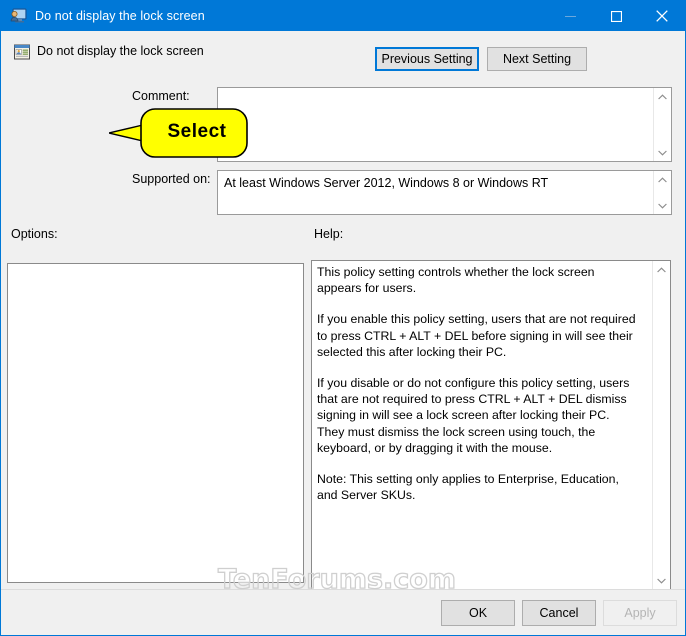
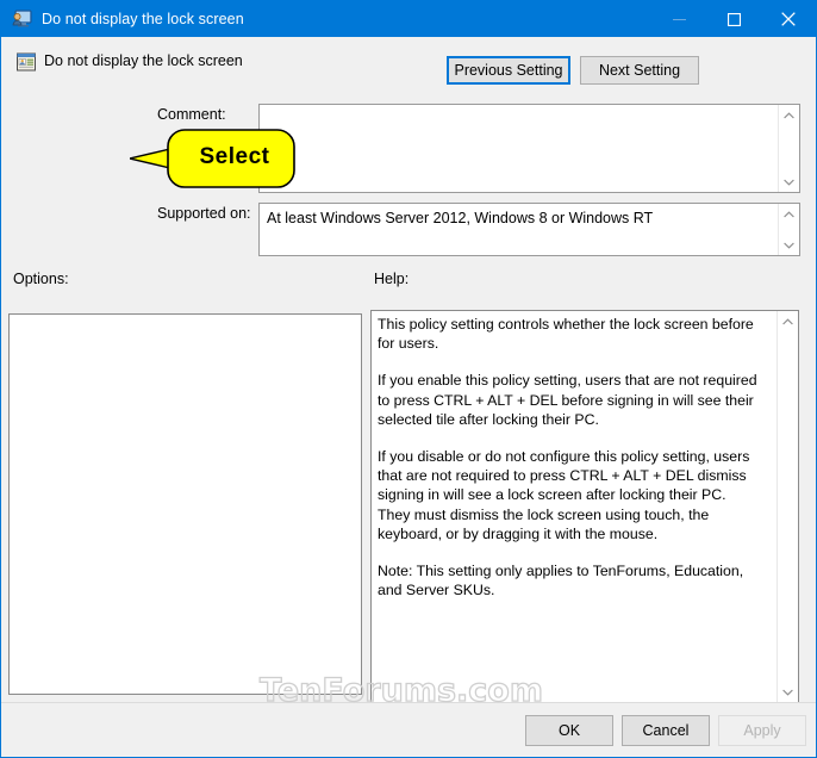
  Do not display the lock screen
  Do not display the lock screen
  Previous Setting
  Next Setting
  Select
  Comment:
  Supported on:
  At least Windows Server 2012, Windows 8 or Windows RT
  Options:
  Help:
- This policy setting controls whether the lock screen appears for users.
+ This policy setting controls whether the lock screen before for users.
- If you enable this policy setting, users that are not required to press CTRL + ALT + DEL before signing in will see their selected this after locking their PC.
+ If you enable this policy setting, users that are not required to press CTRL + ALT + DEL before signing in will see their selected tile after locking their PC.
  If you disable or do not configure this policy setting, users that are not required to press CTRL + ALT + DEL dismiss signing in will see a lock screen after locking their PC. They must dismiss the lock screen using touch, the keyboard, or by dragging it with the mouse.
- Note: This setting only applies to Enterprise, Education, and Server SKUs.
+ Note: This setting only applies to TenForums, Education, and Server SKUs.
  TenForums.com
  OK
  Cancel
  Apply
